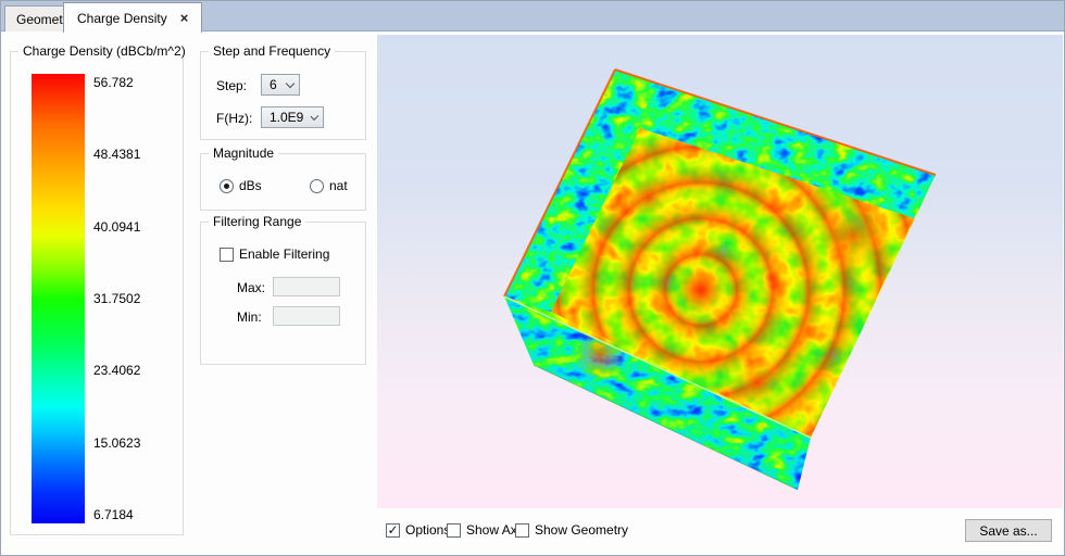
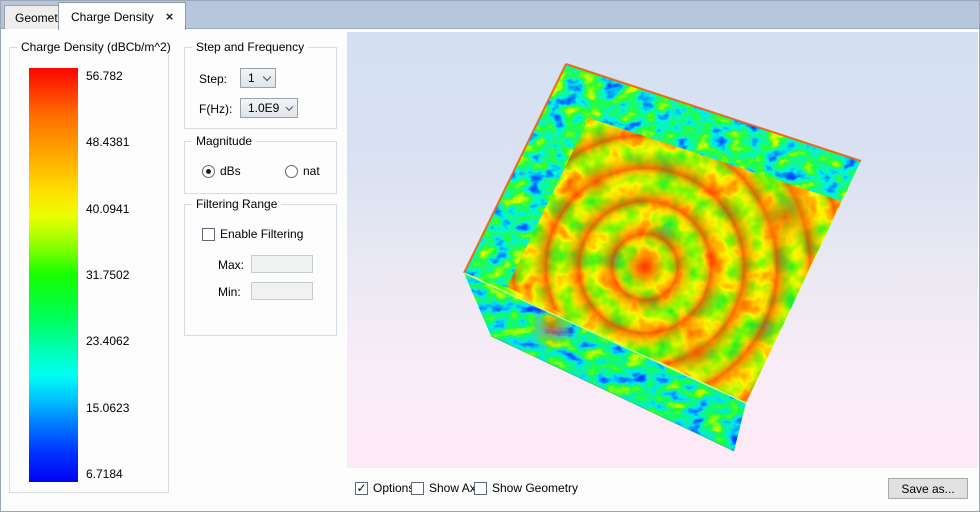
  Geomet
  Charge Density
  ×
  Charge Density (dBCb/m^2)
  56.782
  48.4381
  40.0941
  31.7502
  23.4062
  15.0623
  6.7184
  Step and Frequency
  Step:
- 6
+ 1
  F(Hz):
  1.0E9
  Magnitude
  dBs
  nat
  Filtering Range
  Enable Filtering
  Max:
  Min:
  ✓
  Option
  Show Ax
  Show Geometry
  Save as...
